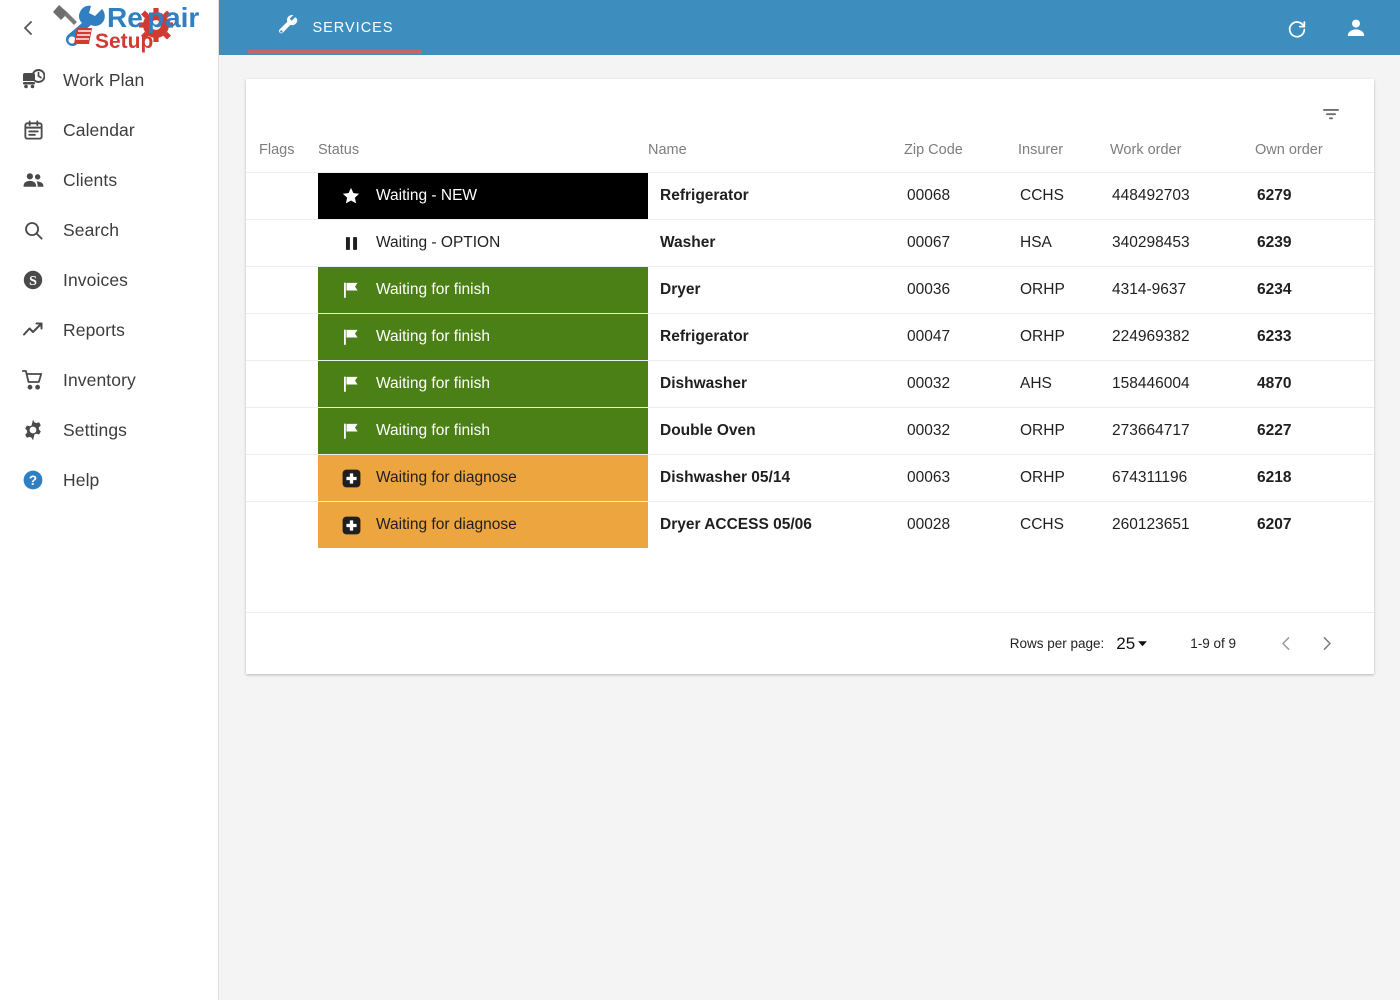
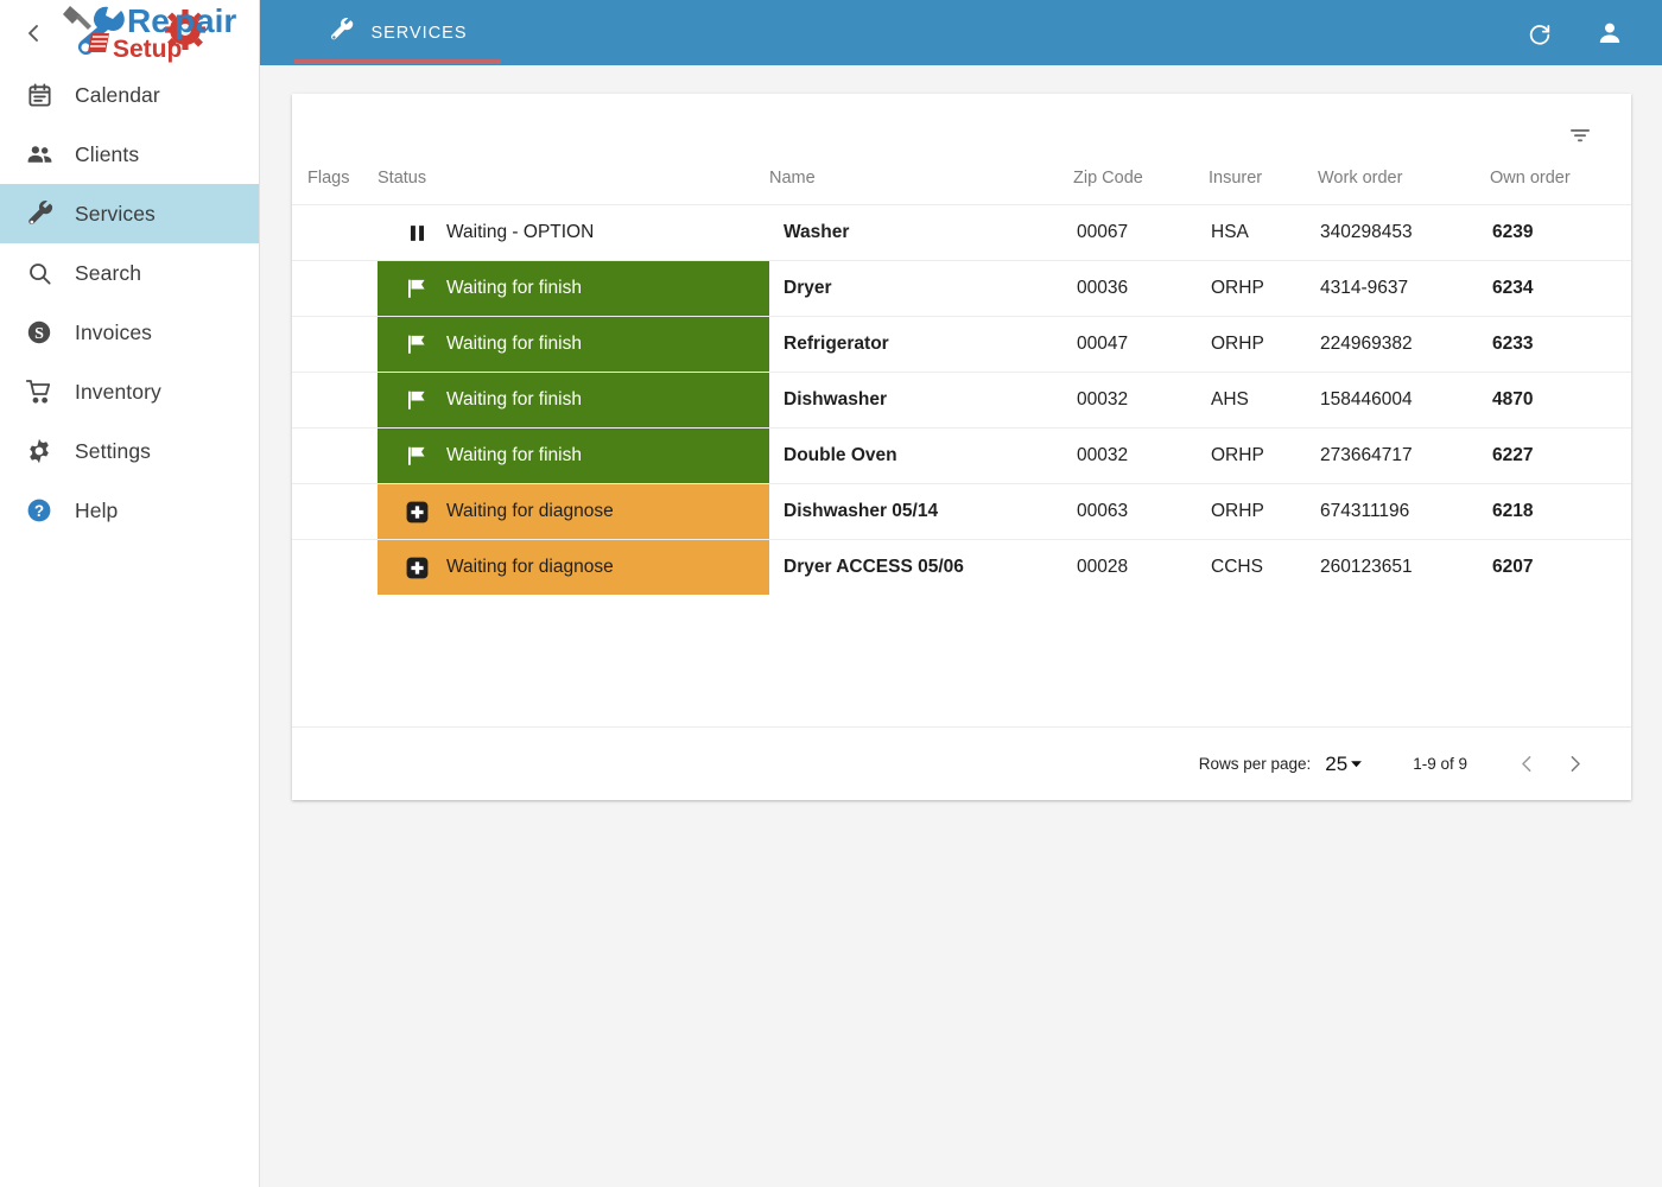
  Re
  p
  air
  Setup
- Work Plan
  Calendar
  Clients
+ Services
  Search
  S
  Invoices
- Reports
  Inventory
  Settings
  ?
  Help
  SERVICES
  Flags	Status	Name	Zip Code	Insurer	Work order	Own order
- 	Waiting - NEW	Refrigerator	00068	CCHS	448492703	6279
  	Waiting - OPTION	Washer	00067	HSA	340298453	6239
  	Waiting for finish	Dryer	00036	ORHP	4314-9637	6234
  	Waiting for finish	Refrigerator	00047	ORHP	224969382	6233
  	Waiting for finish	Dishwasher	00032	AHS	158446004	4870
  	Waiting for finish	Double Oven	00032	ORHP	273664717	6227
  	Waiting for diagnose	Dishwasher 05/14	00063	ORHP	674311196	6218
  	Waiting for diagnose	Dryer ACCESS 05/06	00028	CCHS	260123651	6207
  Rows per page:
  25
  1-9 of 9
